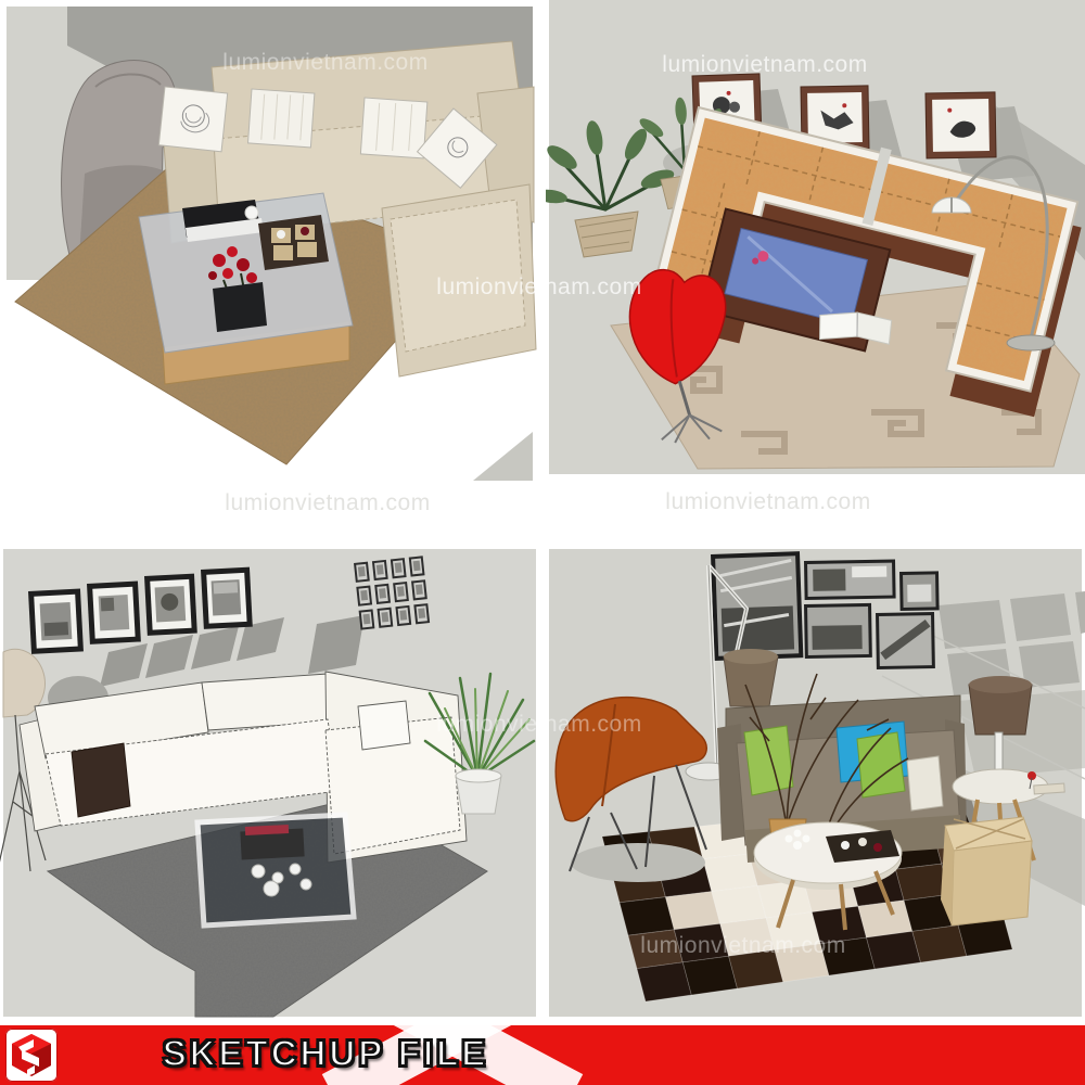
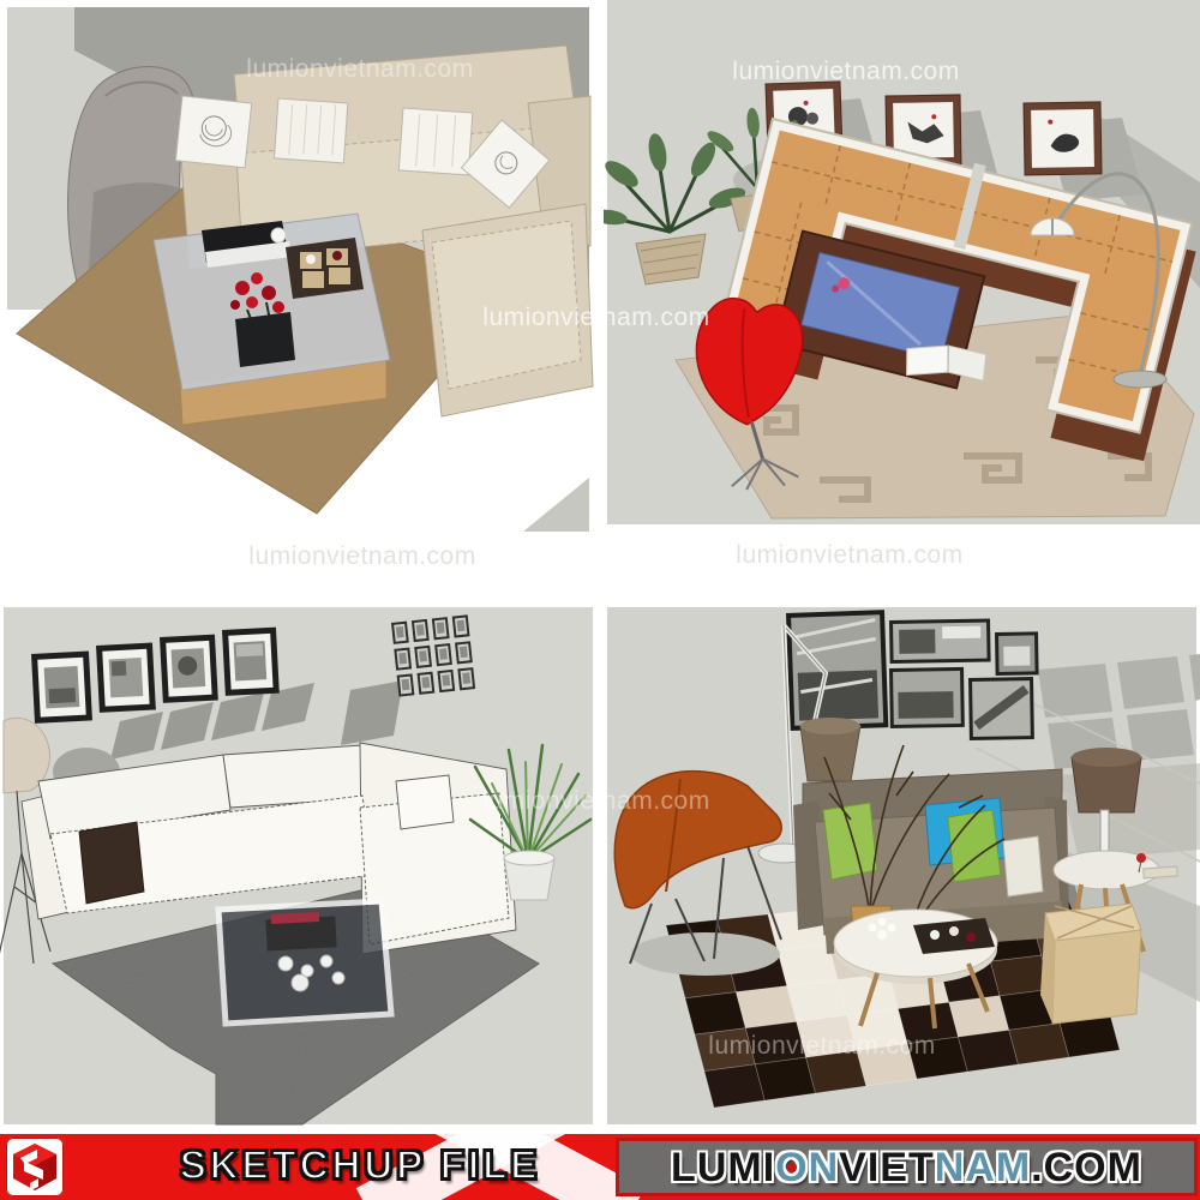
  lumionvietnam.com
  lumionvietnam.com
  lumionvietnam.com
  lumionvietnam.com
  lumionvietnam.com
  lumionvietnam.com
  lumionvietnam.com
  SKETCHUP FILE
+ LUMION VIETNAM.COM
